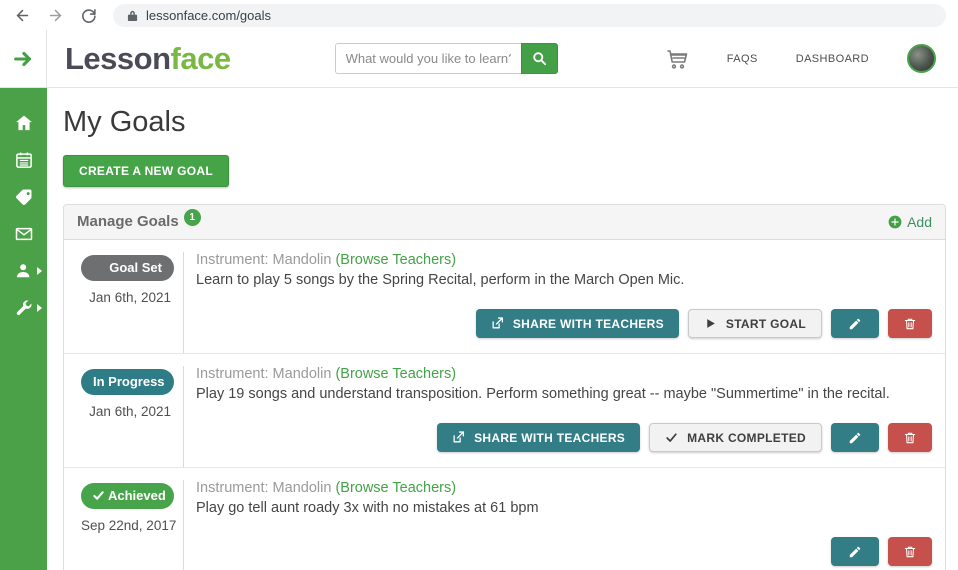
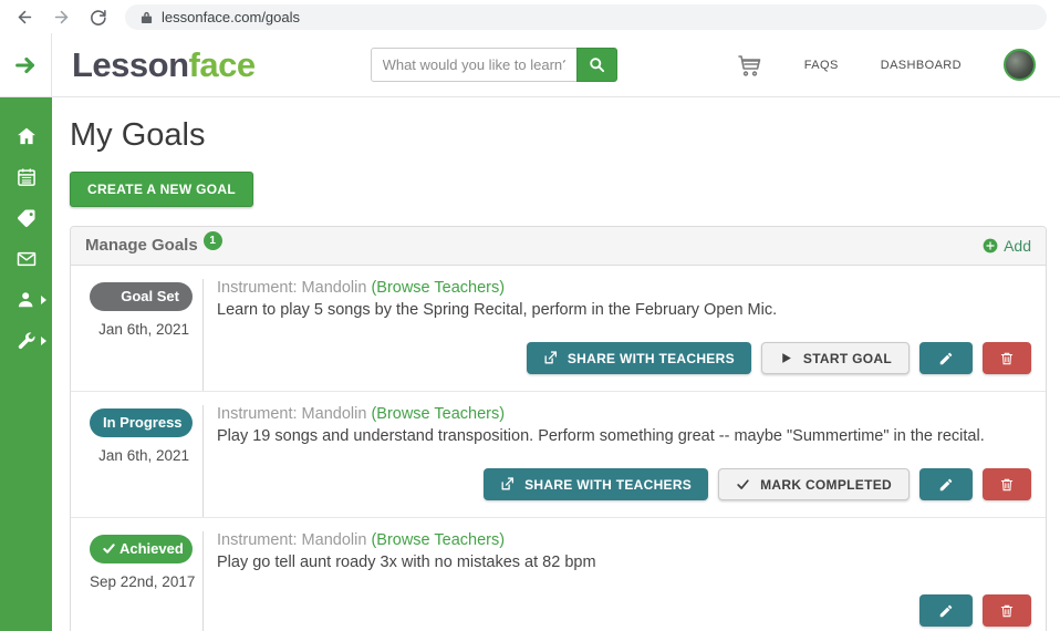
  lessonface.com/goals
  Lessonface
  What would you like to learn
  FAQS
  DASHBOARD
  My Goals
  CREATE A NEW GOAL
  Manage Goals
  1
  Add
  Goal Set
  Jan 6th, 2021
  Instrument: Mandolin (Browse Teachers)
- Learn to play 5 songs by the Spring Recital, perform in the March Open Mic.
+ Learn to play 5 songs by the Spring Recital, perform in the February Open Mic.
  SHARE WITH TEACHERS
  START GOAL
  In Progress
  Jan 6th, 2021
  Instrument: Mandolin (Browse Teachers)
  Play 19 songs and understand transposition. Perform something great -- maybe "Summertime" in the recital.
  SHARE WITH TEACHERS
  MARK COMPLETED
  Achieved
  Sep 22nd, 2017
  Instrument: Mandolin (Browse Teachers)
- Play go tell aunt roady 3x with no mistakes at 61 bpm
+ Play go tell aunt roady 3x with no mistakes at 82 bpm
